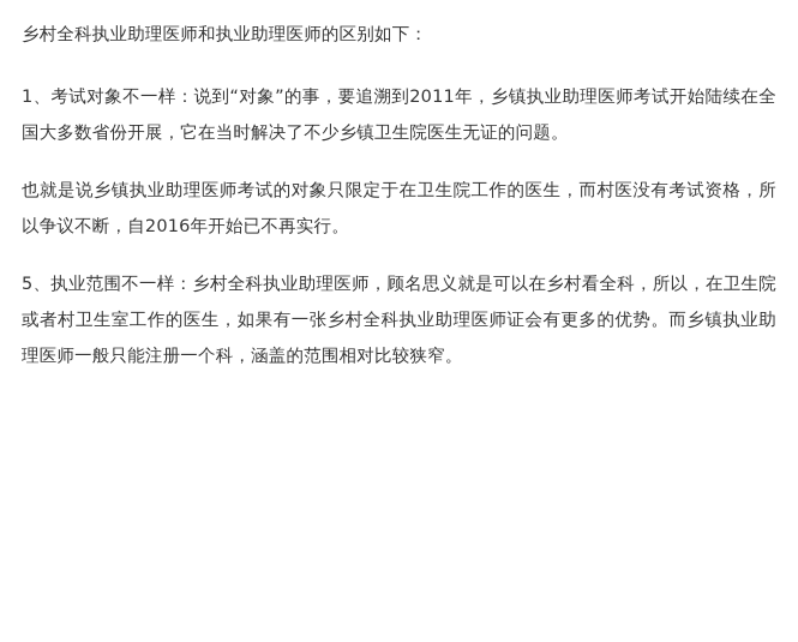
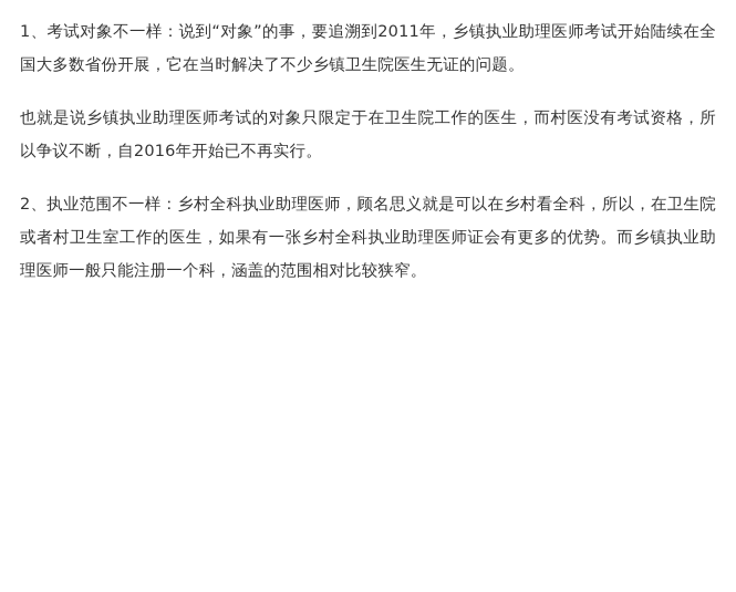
- 乡村全科执业助理医师和执业助理医师的区别如下：
  1、考试对象不一样：说到“对象”的事，要追溯到2011年，乡镇执业助理医师考试开始陆续在全国大多数省份开展，它在当时解决了不少乡镇卫生院医生无证的问题。
  也就是说乡镇执业助理医师考试的对象只限定于在卫生院工作的医生，而村医没有考试资格，所以争议不断，自2016年开始已不再实行。
- 5、执业范围不一样：乡村全科执业助理医师，顾名思义就是可以在乡村看全科，所以，在卫生院或者村卫生室工作的医生，如果有一张乡村全科执业助理医师证会有更多的优势。而乡镇执业助理医师一般只能注册一个科，涵盖的范围相对比较狭窄。
+ 2、执业范围不一样：乡村全科执业助理医师，顾名思义就是可以在乡村看全科，所以，在卫生院或者村卫生室工作的医生，如果有一张乡村全科执业助理医师证会有更多的优势。而乡镇执业助理医师一般只能注册一个科，涵盖的范围相对比较狭窄。
